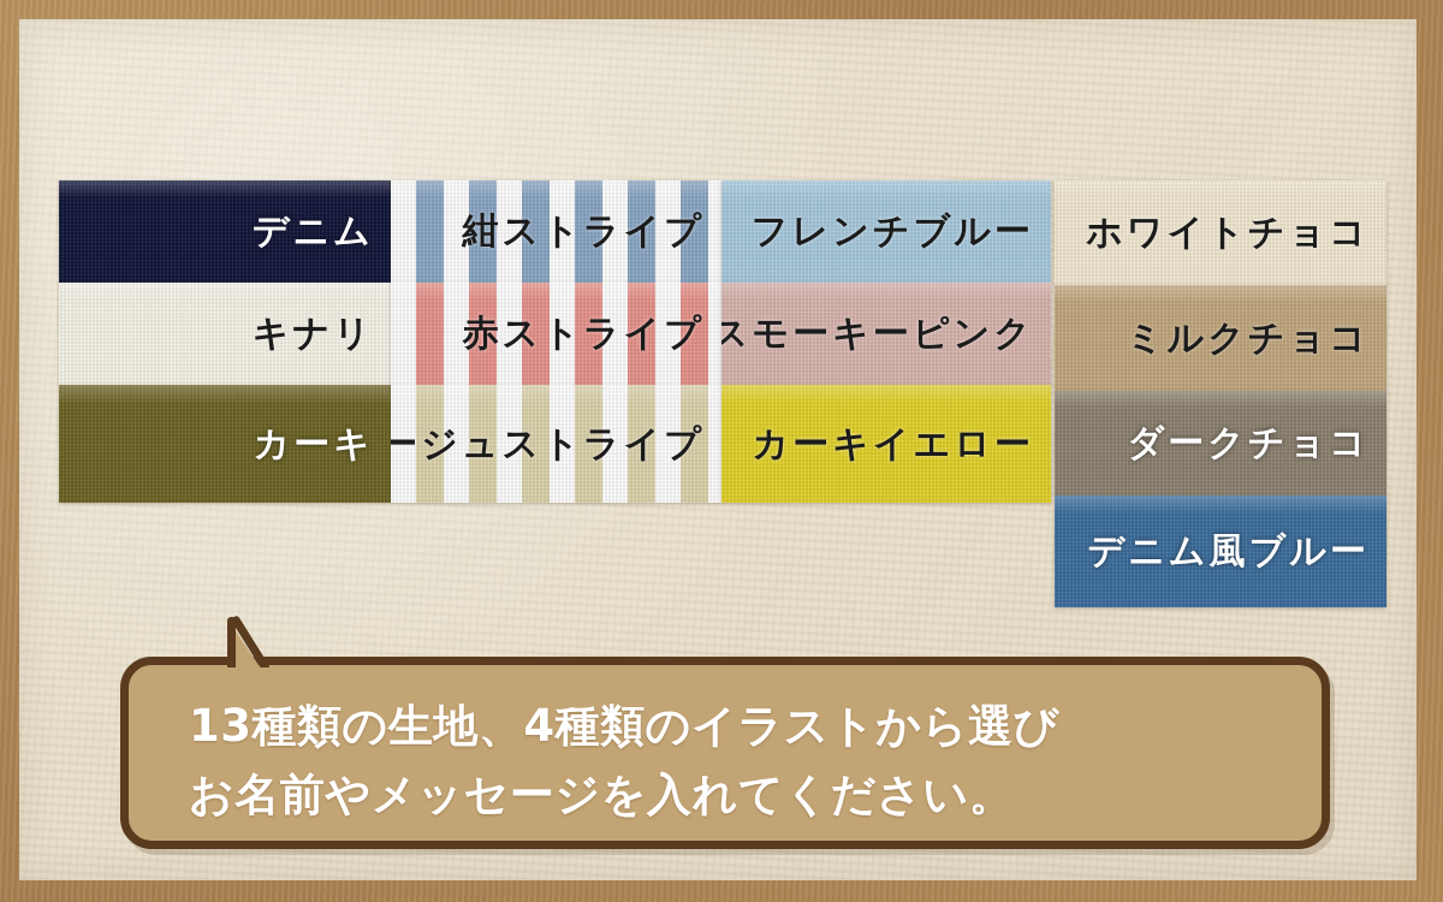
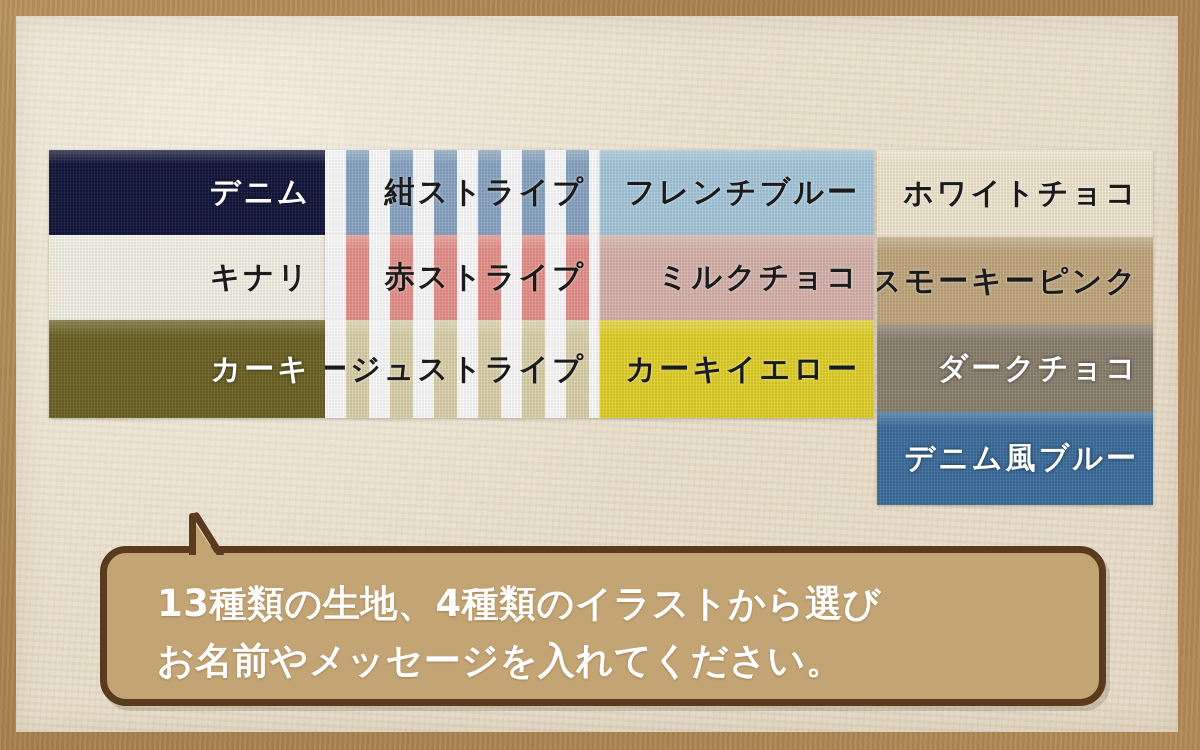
  デニム
  キナリ
  カーキ
  紺ストライプ
  赤ストライプ
  ージュストライプ
  フレンチブルー
- スモーキーピンク
+ ミルクチョコ
  カーキイエロー
  ホワイトチョコ
- ミルクチョコ
+ スモーキーピンク
  ダークチョコ
  デニム風ブルー
  13種類の生地、4種類のイラストから選び
  お名前やメッセージを入れてください。
